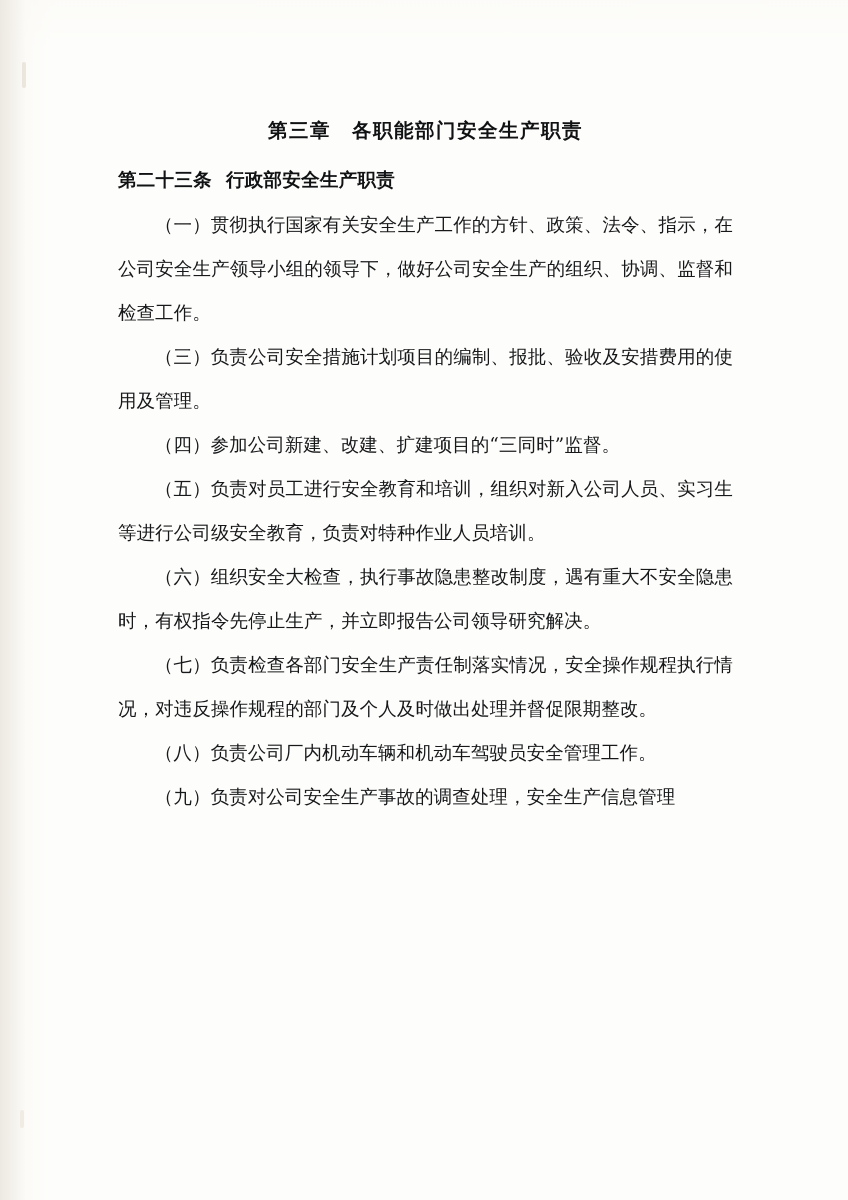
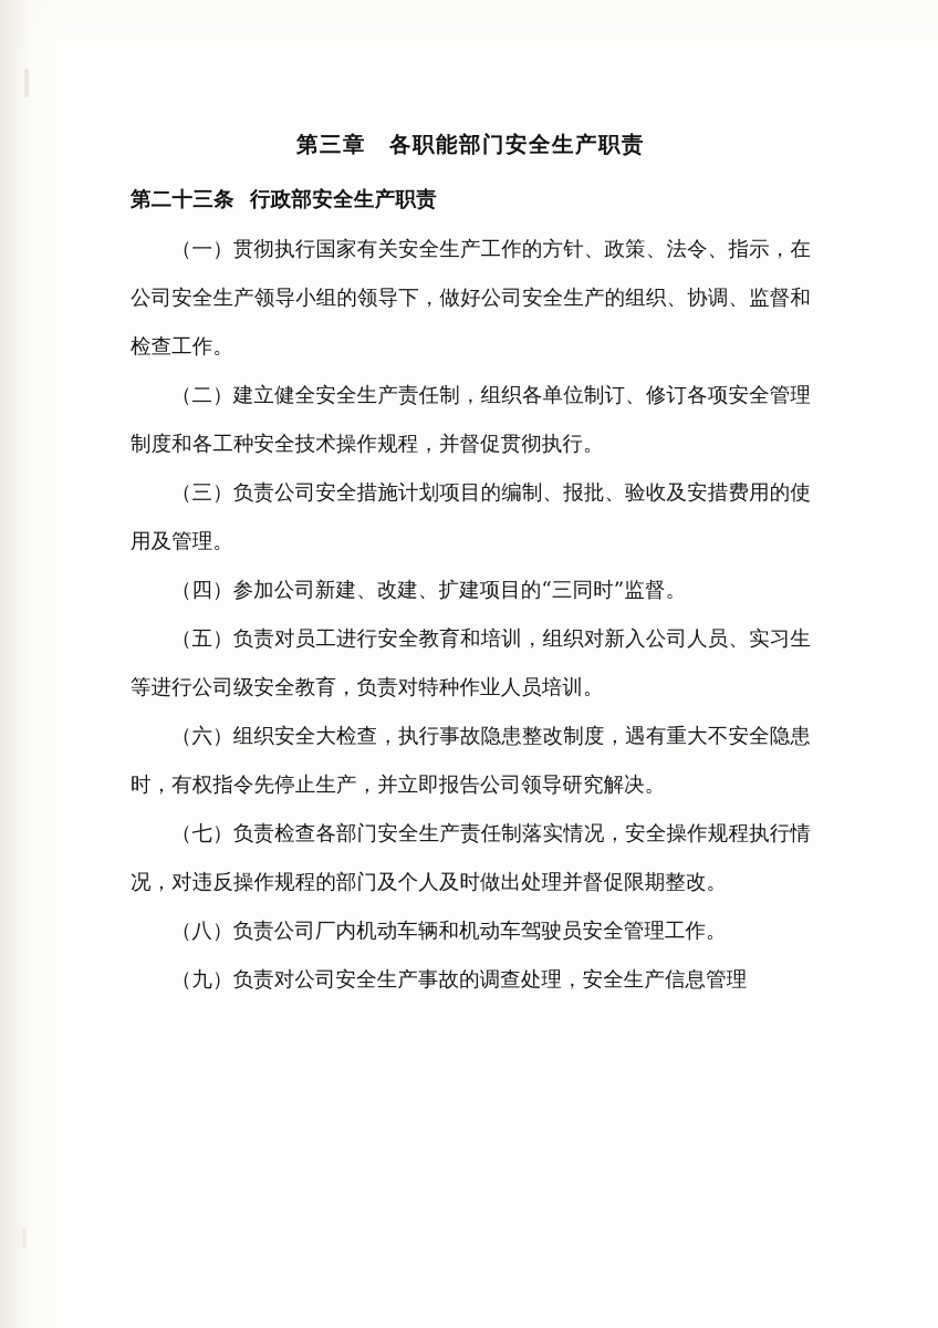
  第三章 各职能部门安全生产职责
  第二十三条 行政部安全生产职责
  （一）贯彻执行国家有关安全生产工作的方针、政策、法令、指示，在公司安全生产领导小组的领导下，做好公司安全生产的组织、协调、监督和检查工作。
+ （二）建立健全安全生产责任制，组织各单位制订、修订各项安全管理制度和各工种安全技术操作规程，并督促贯彻执行。
  （三）负责公司安全措施计划项目的编制、报批、验收及安措费用的使用及管理。
  （四）参加公司新建、改建、扩建项目的“三同时”监督。
  （五）负责对员工进行安全教育和培训，组织对新入公司人员、实习生等进行公司级安全教育，负责对特种作业人员培训。
  （六）组织安全大检查，执行事故隐患整改制度，遇有重大不安全隐患时，有权指令先停止生产，并立即报告公司领导研究解决。
  （七）负责检查各部门安全生产责任制落实情况，安全操作规程执行情况，对违反操作规程的部门及个人及时做出处理并督促限期整改。
  （八）负责公司厂内机动车辆和机动车驾驶员安全管理工作。
  （九）负责对公司安全生产事故的调查处理，安全生产信息管理
